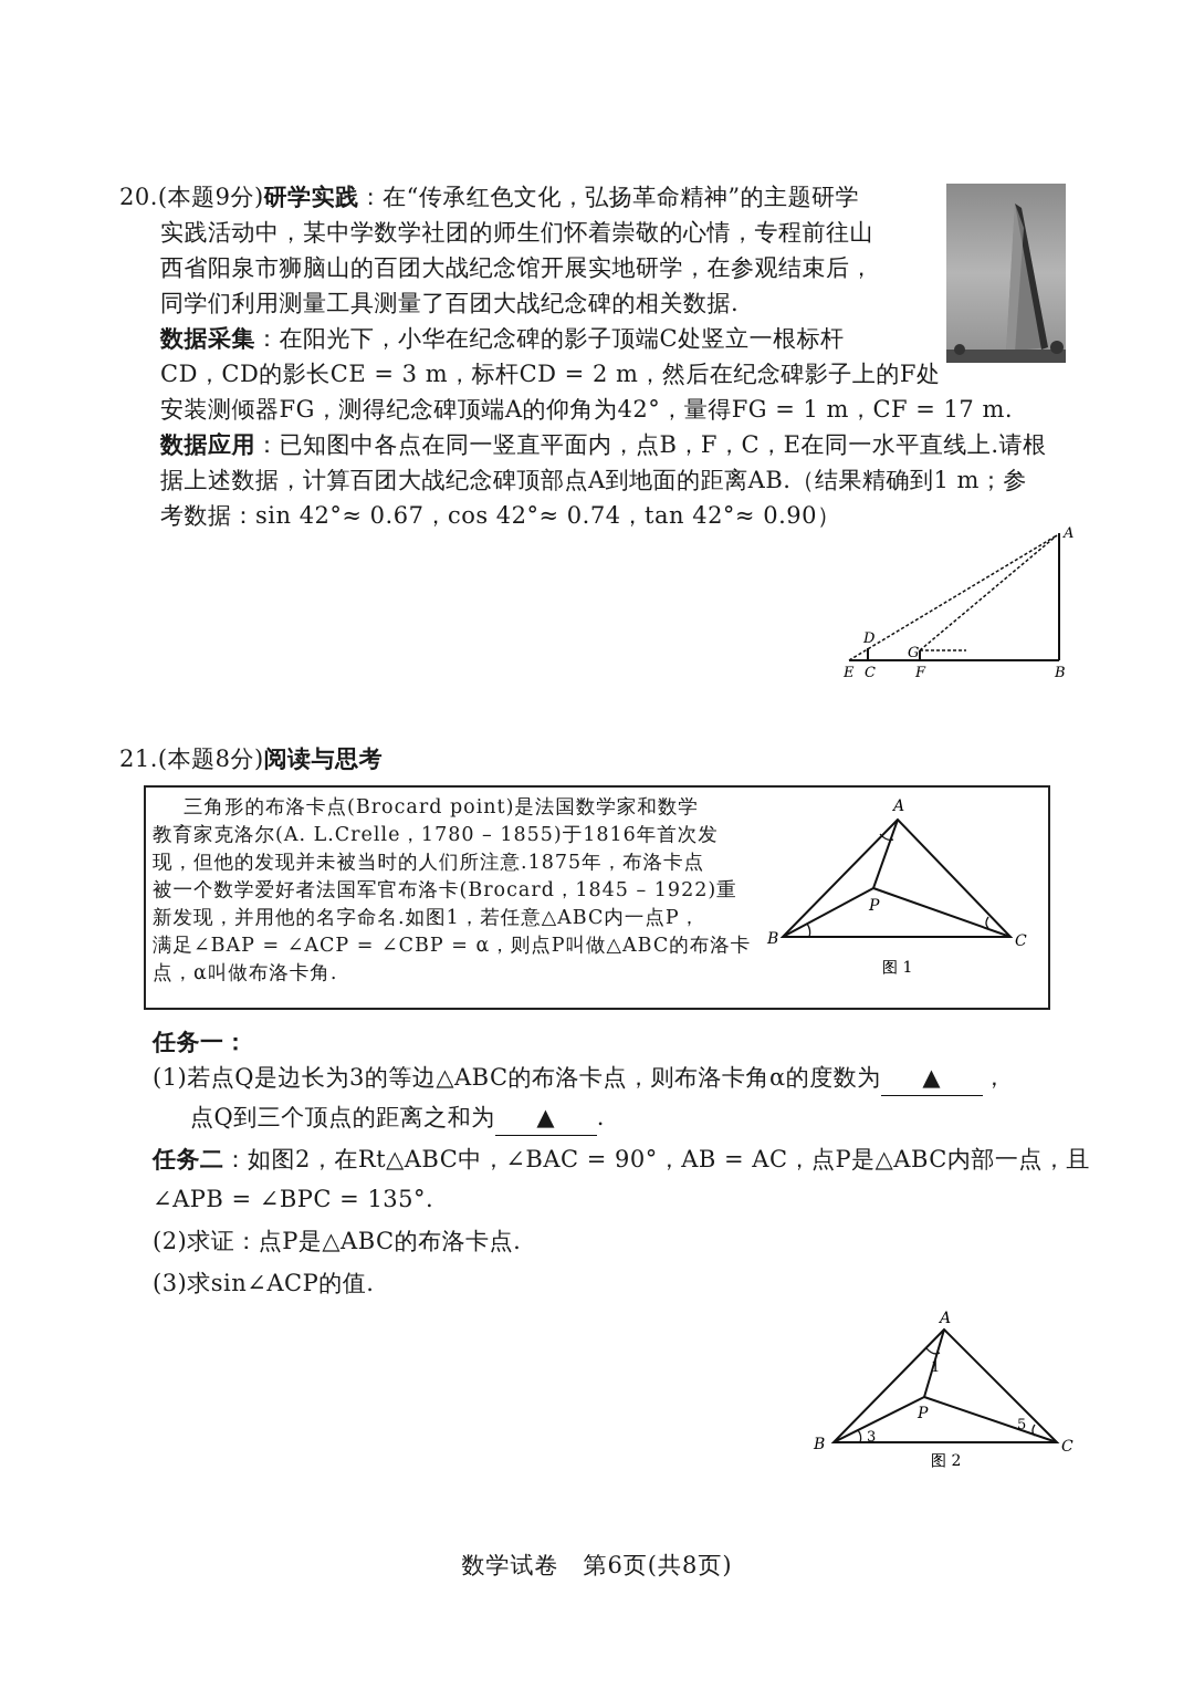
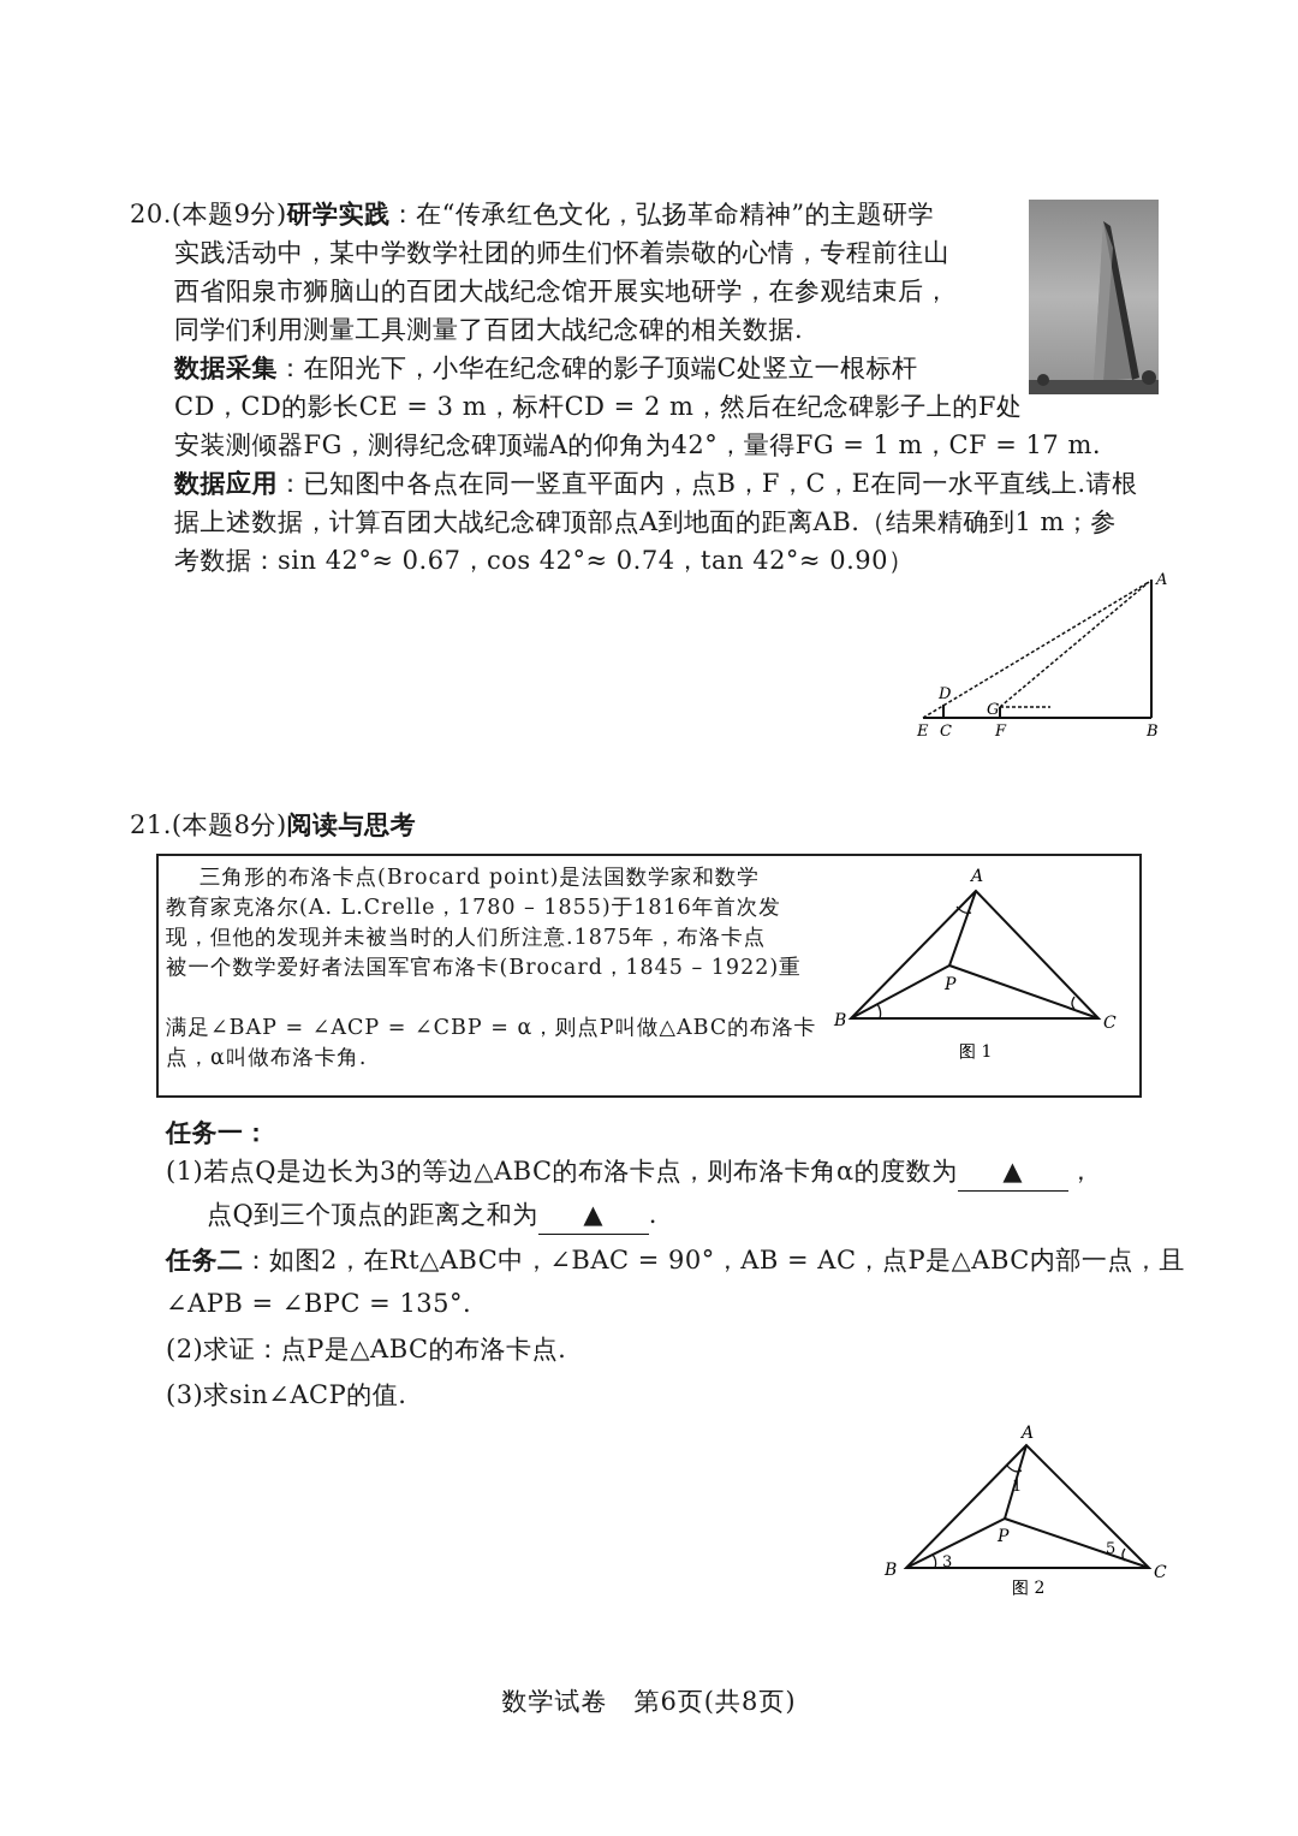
  20.(本题9分)研学实践：在“传承红色文化，弘扬革命精神”的主题研学
  实践活动中，某中学数学社团的师生们怀着崇敬的心情，专程前往山
  西省阳泉市狮脑山的百团大战纪念馆开展实地研学，在参观结束后，
  同学们利用测量工具测量了百团大战纪念碑的相关数据.
  数据采集：在阳光下，小华在纪念碑的影子顶端C处竖立一根标杆
  CD，CD的影长CE = 3 m，标杆CD = 2 m，然后在纪念碑影子上的F处
  安装测倾器FG，测得纪念碑顶端A的仰角为42°，量得FG = 1 m，CF = 17 m.
  数据应用：已知图中各点在同一竖直平面内，点B，F，C，E在同一水平直线上.请根
  据上述数据，计算百团大战纪念碑顶部点A到地面的距离AB.（结果精确到1 m；参
  考数据：sin 42°≈ 0.67，cos 42°≈ 0.74，tan 42°≈ 0.90）
  A
  B
  C
  D
  E
  F
  G
  21.(本题8分)阅读与思考
  三角形的布洛卡点(Brocard point)是法国数学家和数学
  教育家克洛尔(A. L.Crelle，1780 – 1855)于1816年首次发
  现，但他的发现并未被当时的人们所注意.1875年，布洛卡点
  被一个数学爱好者法国军官布洛卡(Brocard，1845 – 1922)重
- 新发现，并用他的名字命名.如图1，若任意△ABC内一点P，
  满足∠BAP = ∠ACP = ∠CBP = α，则点P叫做△ABC的布洛卡
  点，α叫做布洛卡角.
  A
  B
  C
  P
  图 1
  任务一：
  (1)若点Q是边长为3的等边△ABC的布洛卡点，则布洛卡角α的度数为 ▲ ，
  点Q到三个顶点的距离之和为 ▲ .
  任务二：如图2，在Rt△ABC中，∠BAC = 90°，AB = AC，点P是△ABC内部一点，且
  ∠APB = ∠BPC = 135°.
  (2)求证：点P是△ABC的布洛卡点.
  (3)求sin∠ACP的值.
  A
  B
  C
  P
  1
  5
  3
  图 2
  数学试卷 第6页(共8页)
